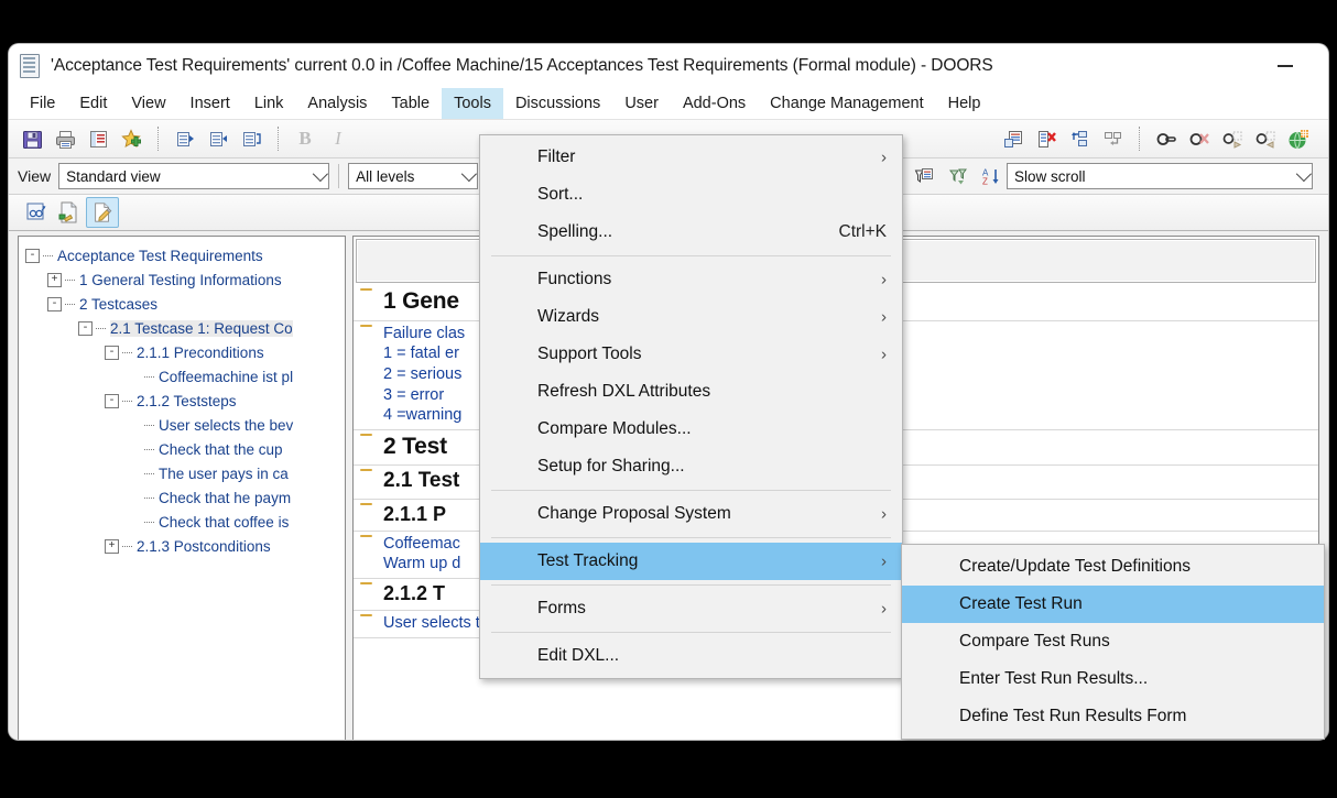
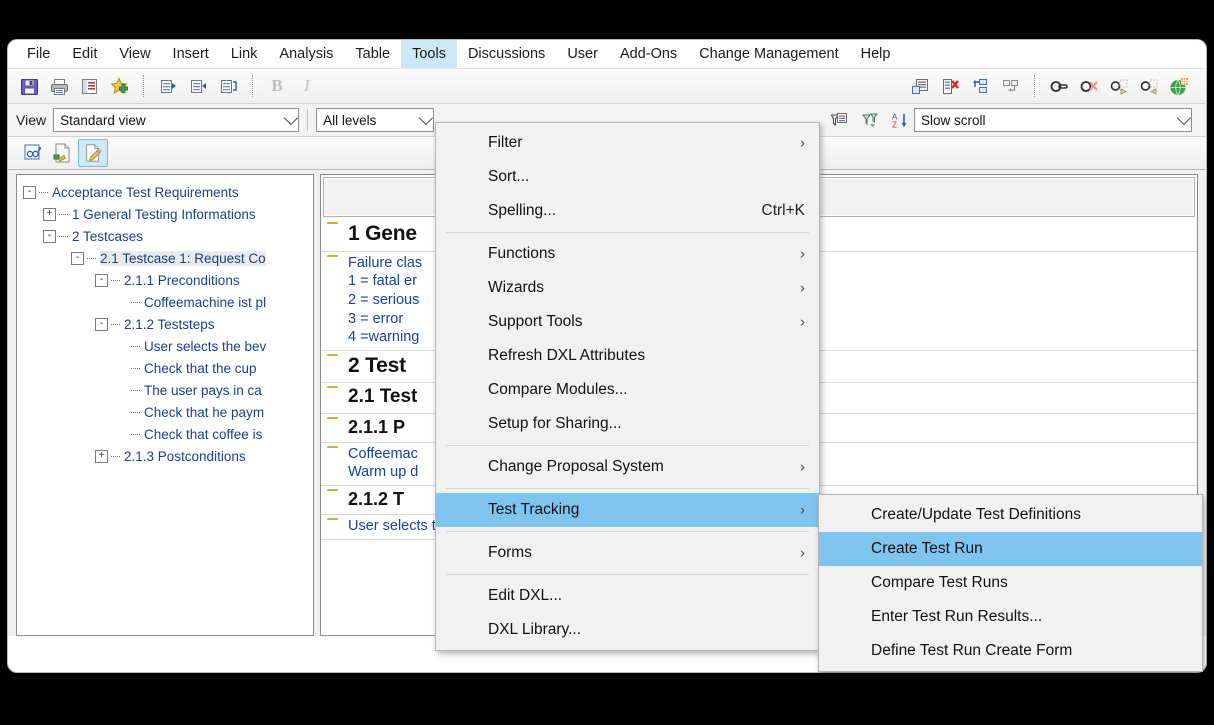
- 'Acceptance Test Requirements' current 0.0 in /Coffee Machine/15 Acceptances Test Requirements (Formal module) - DOORS
  File
  Edit
  View
  Insert
  Link
  Analysis
  Table
  Tools
  Discussions
  User
  Add-Ons
  Change Management
  Help
  B
  I
  View
  Standard view
  All levels
  A
  Z
  Slow scroll
  -
  Acceptance Test Requirements
  +
  1 General Testing Informations
  -
  2 Testcases
  -
  2.1 Testcase 1: Request Co
  -
  2.1.1 Preconditions
  Coffeemachine ist pl
  -
  2.1.2 Teststeps
  User selects the bev
  Check that the cup
  The user pays in ca
  Check that he paym
  Check that coffee is
  +
  2.1.3 Postconditions
  1 Gene
  Failure clas
  1 = fatal er
  2 = serious
  3 = error
  4 =warning
  2 Test
  2.1 Test
  2.1.1 P
  Coffeemac
  Warm up d
  2.1.2 T
  Filter
  ›
  Sort...
  Spelling...
  Ctrl+K
  Functions
  ›
  Wizards
  ›
  Support Tools
  ›
  Refresh DXL Attributes
  Compare Modules...
  Setup for Sharing...
  Change Proposal System
  ›
  Test Tracking
  ›
  Forms
  ›
  Edit DXL...
+ DXL Library...
  Create/Update Test Definitions
  Create Test Run
  Compare Test Runs
  Enter Test Run Results...
- Define Test Run Results Form
+ Define Test Run Create Form
